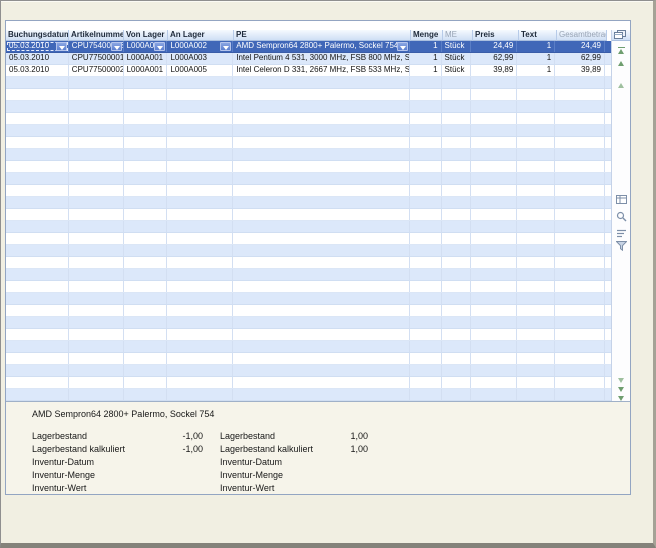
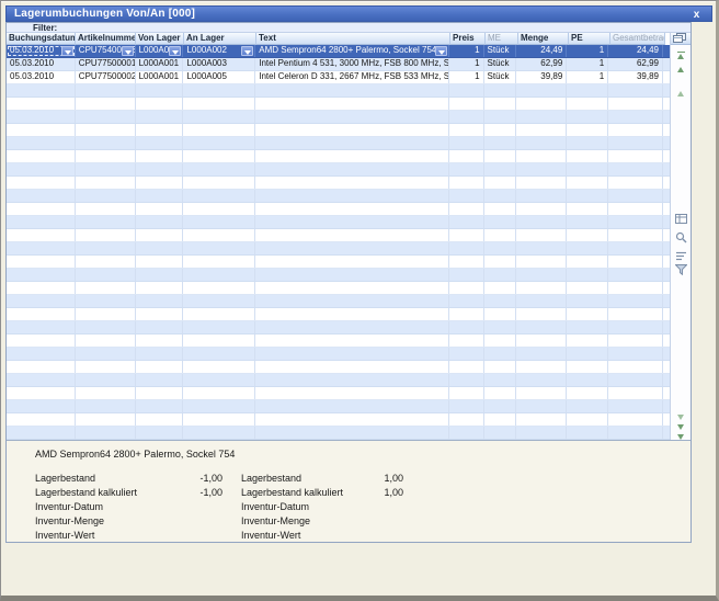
+ Lagerumbuchungen Von/An [000]
+ x
+ Filter:
  Buchungsdatum
  Artikelnumme
  Von Lager
  An Lager
- PE
+ Text
- Menge
+ Preis
  ME
- Preis
+ Menge
- Text
+ PE
  Gesamtbetra
  05.03.2010
  CPU75400003
  L000A001
  L000A002
  AMD Sempron64 2800+ Palermo, Sockel 754
  1
  Stück
  24,49
  1
  24,49
  05.03.2010
  CPU77500001
  L000A001
  L000A003
  Intel Pentium 4 531, 3000 MHz, FSB 800 MHz, S
  1
  Stück
  62,99
  1
  62,99
  05.03.2010
  CPU77500002
  L000A001
  L000A005
  Intel Celeron D 331, 2667 MHz, FSB 533 MHz, S
  1
  Stück
  39,89
  1
  39,89
  AMD Sempron64 2800+ Palermo, Sockel 754
  Lagerbestand
  -1,00
  Lagerbestand kalkuliert
  -1,00
  Inventur-Datum
  Inventur-Menge
  Inventur-Wert
  Lagerbestand
  1,00
  Lagerbestand kalkuliert
  1,00
  Inventur-Datum
  Inventur-Menge
  Inventur-Wert
